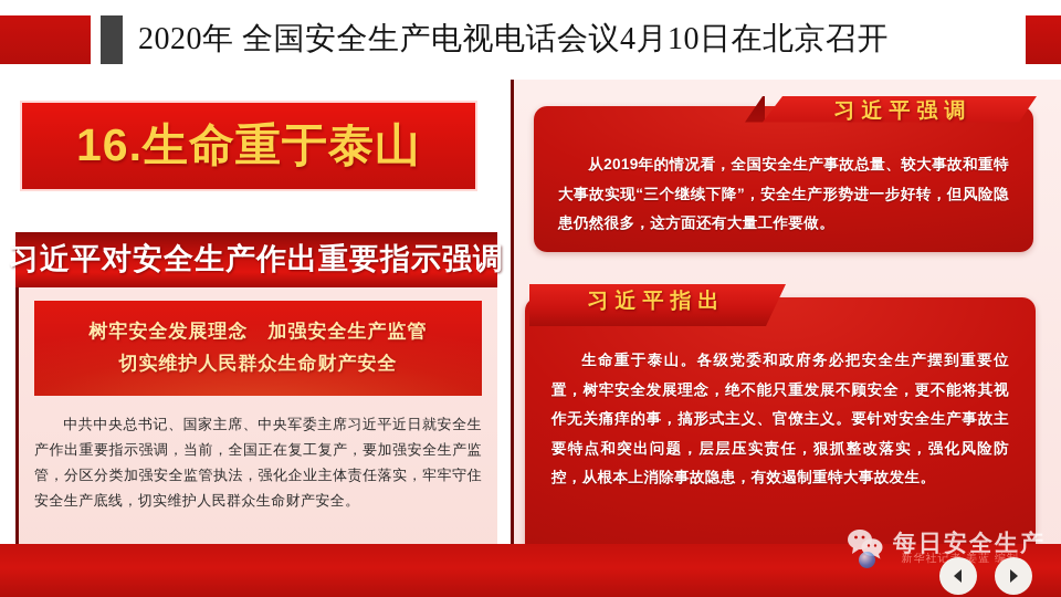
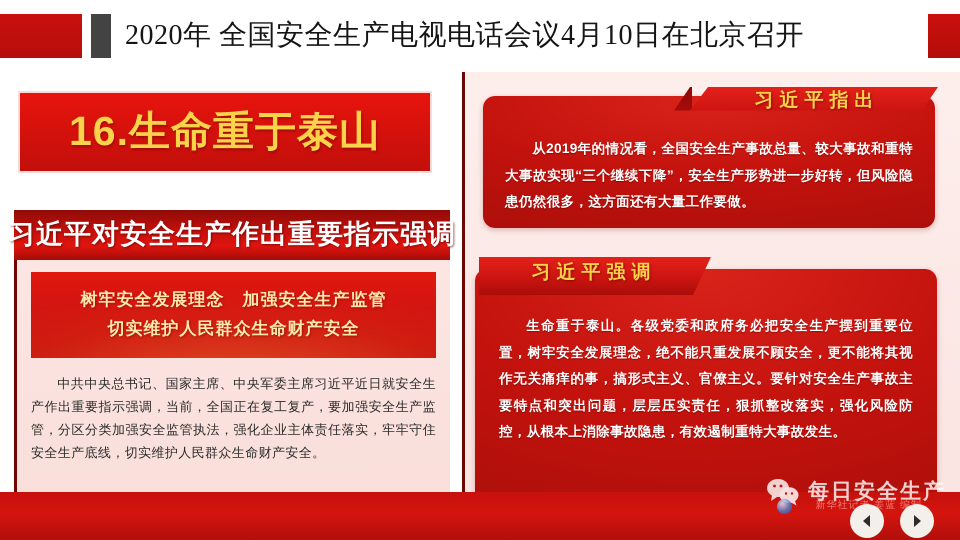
  2020年 全国安全生产电视电话会议4月10日在北京召开
  16.生命重于泰山
  习近平对安全生产作出重要指示强调
  树牢安全发展理念 加强安全生产监管
  切实维护人民群众生命财产安全
  中共中央总书记、国家主席、中央军委主席习近平近日就安全生产作出重要指示强调，当前，全国正在复工复产，要加强安全生产监管，分区分类加强安全监管执法，强化企业主体责任落实，牢牢守住安全生产底线，切实维护人民群众生命财产安全。
  从2019年的情况看，全国安全生产事故总量、较大事故和重特大事故实现“三个继续下降”，安全生产形势进一步好转，但风险隐患仍然很多，这方面还有大量工作要做。
- 习近平强调
+ 习近平指出
  生命重于泰山。各级党委和政府务必把安全生产摆到重要位置，树牢安全发展理念，绝不能只重发展不顾安全，更不能将其视作无关痛痒的事，搞形式主义、官僚主义。要针对安全生产事故主要特点和突出问题，层层压实责任，狠抓整改落实，强化风险防控，从根本上消除事故隐患，有效遏制重特大事故发生。
- 习近平指出
+ 习近平强调
  每日安全生产
  新华社记 姜蓝 编
